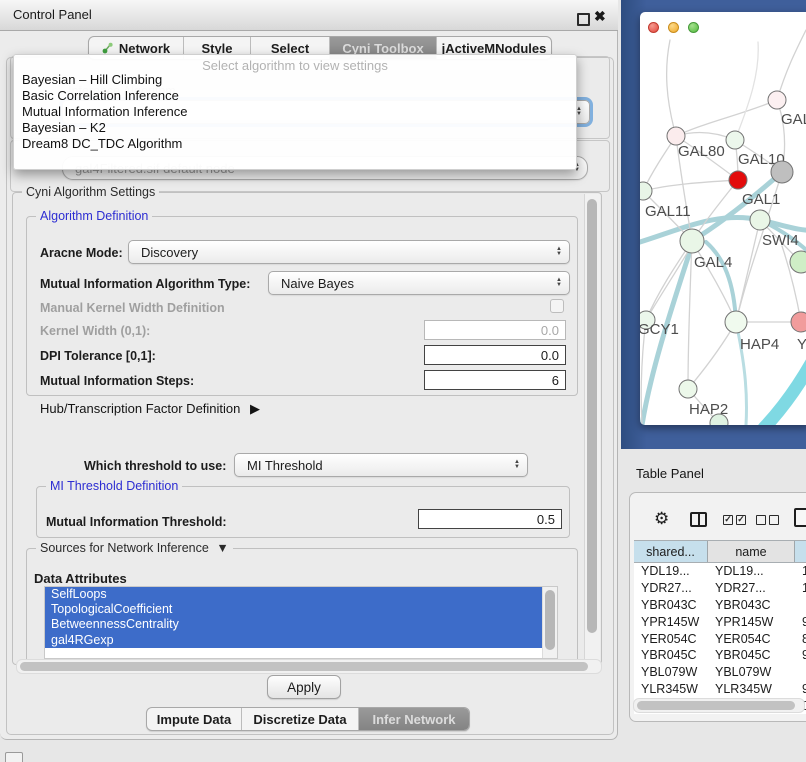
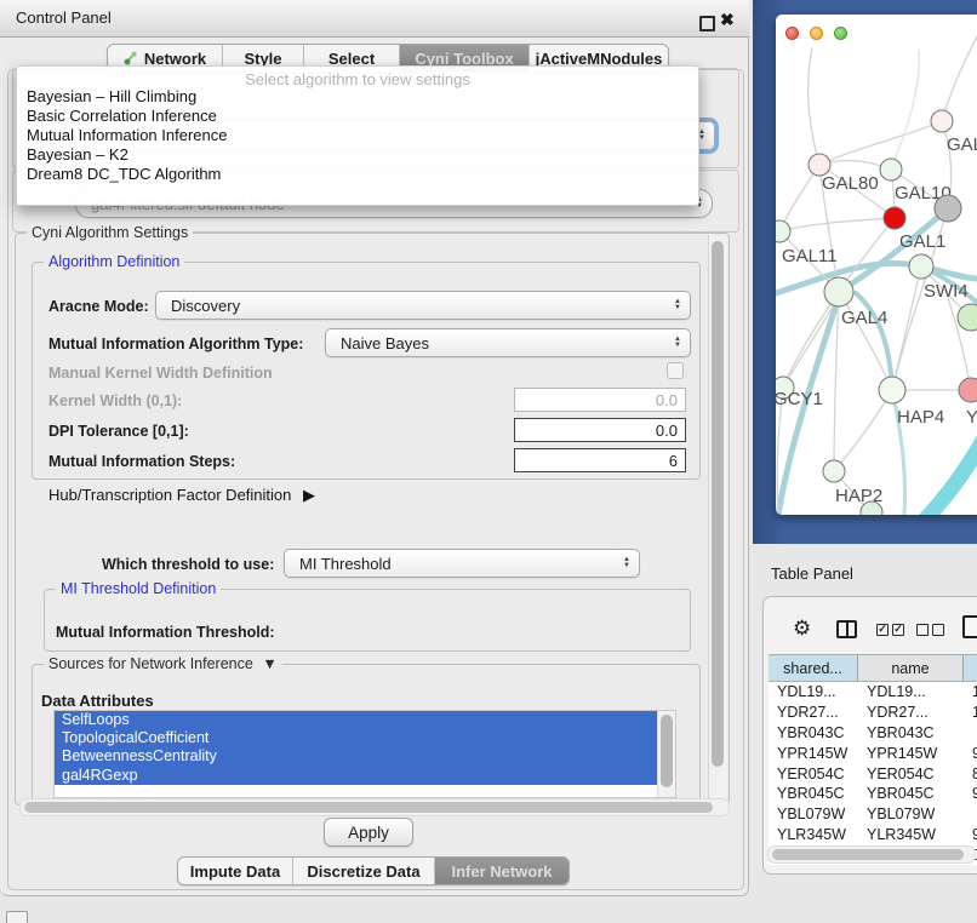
  Control Panel
  ✖
  Network
  Style
  Select
  Cyni Toolbox
  jActiveMNodules
  Select algorithm to view settings
  Bayesian – Hill Climbing
  Basic Correlation Inference
  Mutual Information Inference
  Bayesian – K2
  Dream8 DC_TDC Algorithm
  Cyni Algorithm Settings
  Algorithm Definition
  Aracne Mode:
  Discovery
  Mutual Information Algorithm Type:
  Naive Bayes
  Manual Kernel Width Definition
  Kernel Width (0,1):
  0.0
  DPI Tolerance [0,1]:
  0.0
  Mutual Information Steps:
  6
  Hub/Transcription Factor Definition ▶
  Which threshold to use:
  MI Threshold
  MI Threshold Definition
  Mutual Information Threshold:
- 0.5
  Sources for Network Inference ▼
  Data Attributes
  SelfLoops
  TopologicalCoefficient
  BetweennessCentrality
  gal4RGexp
  Apply
  Impute Data
  Discretize Data
  Infer Network
  GAL80
  GAL10
  GAL1
  GAL11
  SWI4
  GAL4
  GCY1
  HAP4
  Y
  HAP2
  Table Panel
  ⚙
  ✓
  ✓
  shared...
  name
  YDL19...
  YDL19...
  YDR27...
  YDR27...
  YBR043C
  YBR043C
  YPR145W
  YPR145W
  YER054C
  YER054C
  YBR045C
  YBR045C
  YBL079W
  YBL079W
  YLR345W
  YLR345W
